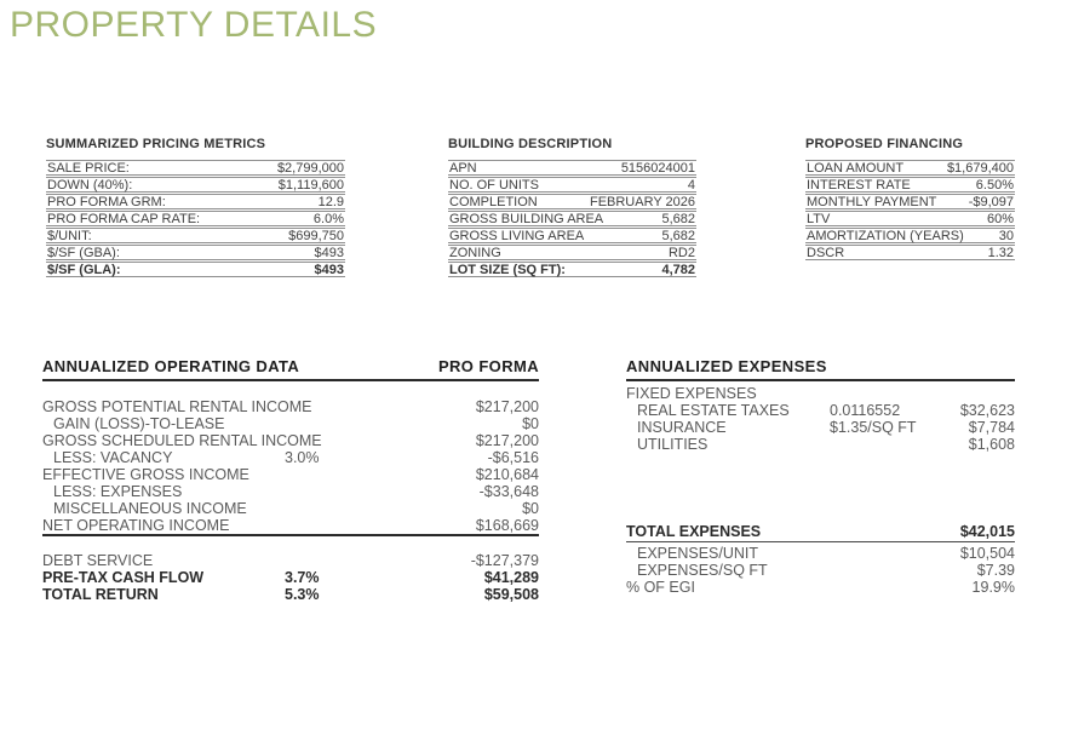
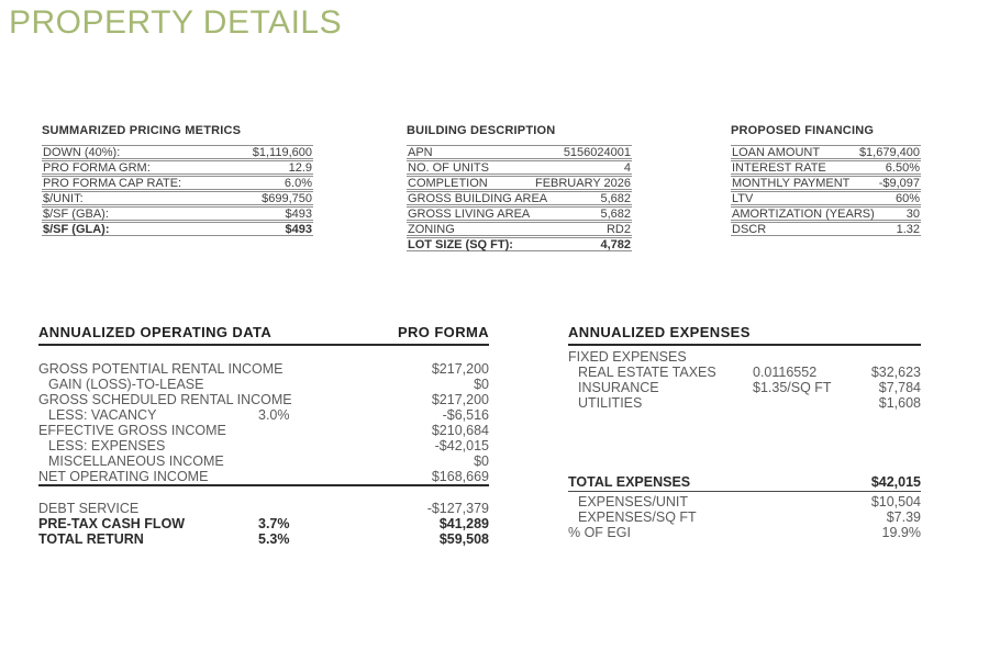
  PROPERTY DETAILS
  SUMMARIZED PRICING METRICS
- SALE PRICE:
- $2,799,000
  DOWN (40%):
  $1,119,600
  PRO FORMA GRM:
  12.9
  PRO FORMA CAP RATE:
  6.0%
  $/UNIT:
  $699,750
  $/SF (GBA):
  $493
  $/SF (GLA):
  $493
  BUILDING DESCRIPTION
  APN
  5156024001
  NO. OF UNITS
  4
  COMPLETION
  FEBRUARY 2026
  GROSS BUILDING AREA
  5,682
  GROSS LIVING AREA
  5,682
  ZONING
  RD2
  LOT SIZE (SQ FT):
  4,782
  PROPOSED FINANCING
  LOAN AMOUNT
  $1,679,400
  INTEREST RATE
  6.50%
  MONTHLY PAYMENT
  -$9,097
  LTV
  60%
  AMORTIZATION (YEARS)
  30
  DSCR
  1.32
  ANNUALIZED OPERATING DATA
  PRO FORMA
  GROSS POTENTIAL RENTAL INCOME
  $217,200
  GAIN (LOSS)-TO-LEASE
  $0
  GROSS SCHEDULED RENTAL INCOME
  $217,200
  LESS: VACANCY
  3.0%
  -$6,516
  EFFECTIVE GROSS INCOME
  $210,684
  LESS: EXPENSES
- -$33,648
+ -$42,015
  MISCELLANEOUS INCOME
  $0
  NET OPERATING INCOME
  $168,669
  DEBT SERVICE
  -$127,379
  PRE-TAX CASH FLOW
  3.7%
  $41,289
  TOTAL RETURN
  5.3%
  $59,508
  ANNUALIZED EXPENSES
  FIXED EXPENSES
  REAL ESTATE TAXES
  0.0116552
  $32,623
  INSURANCE
  $1.35/SQ FT
  $7,784
  UTILITIES
  $1,608
  TOTAL EXPENSES
  $42,015
  EXPENSES/UNIT
  $10,504
  EXPENSES/SQ FT
  $7.39
  % OF EGI
  19.9%
